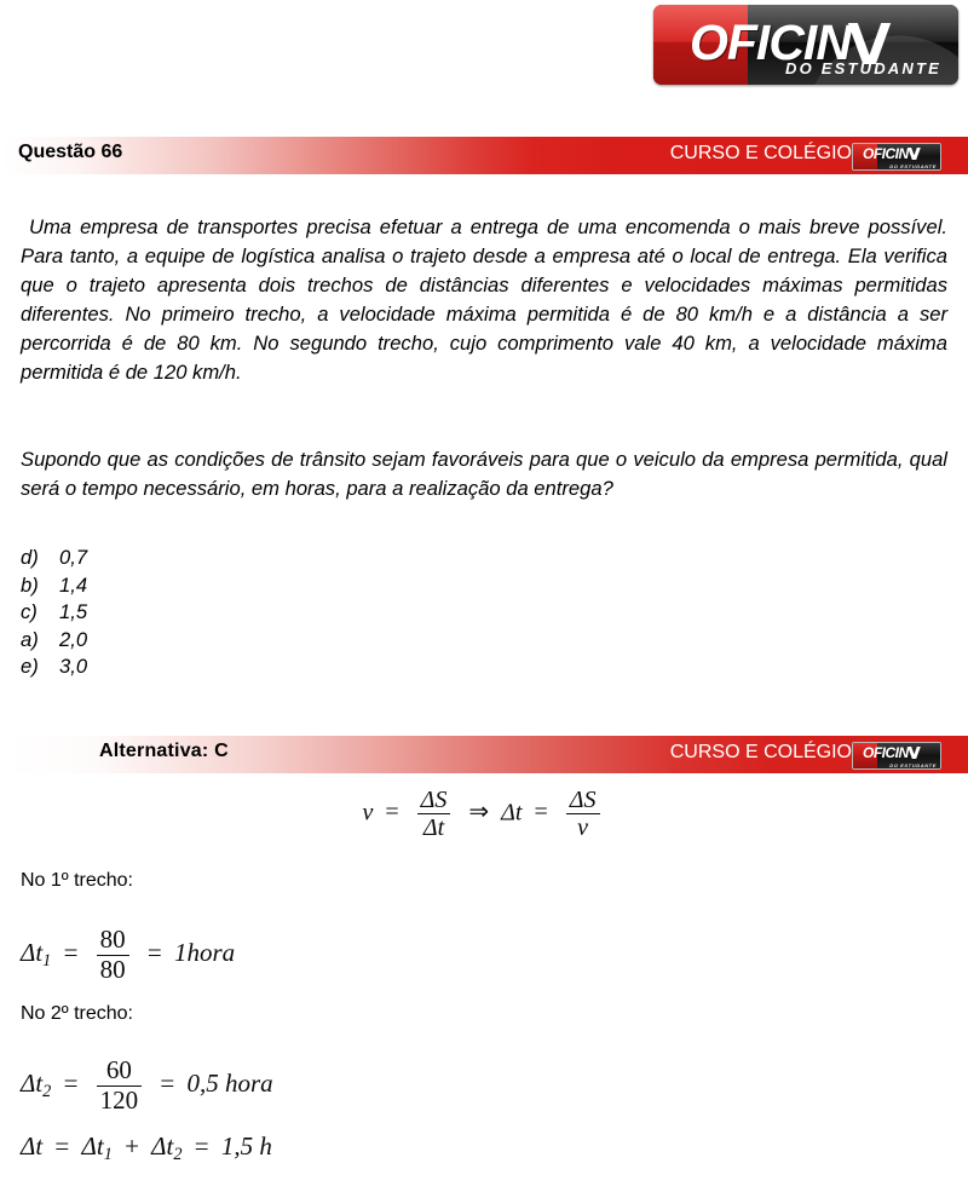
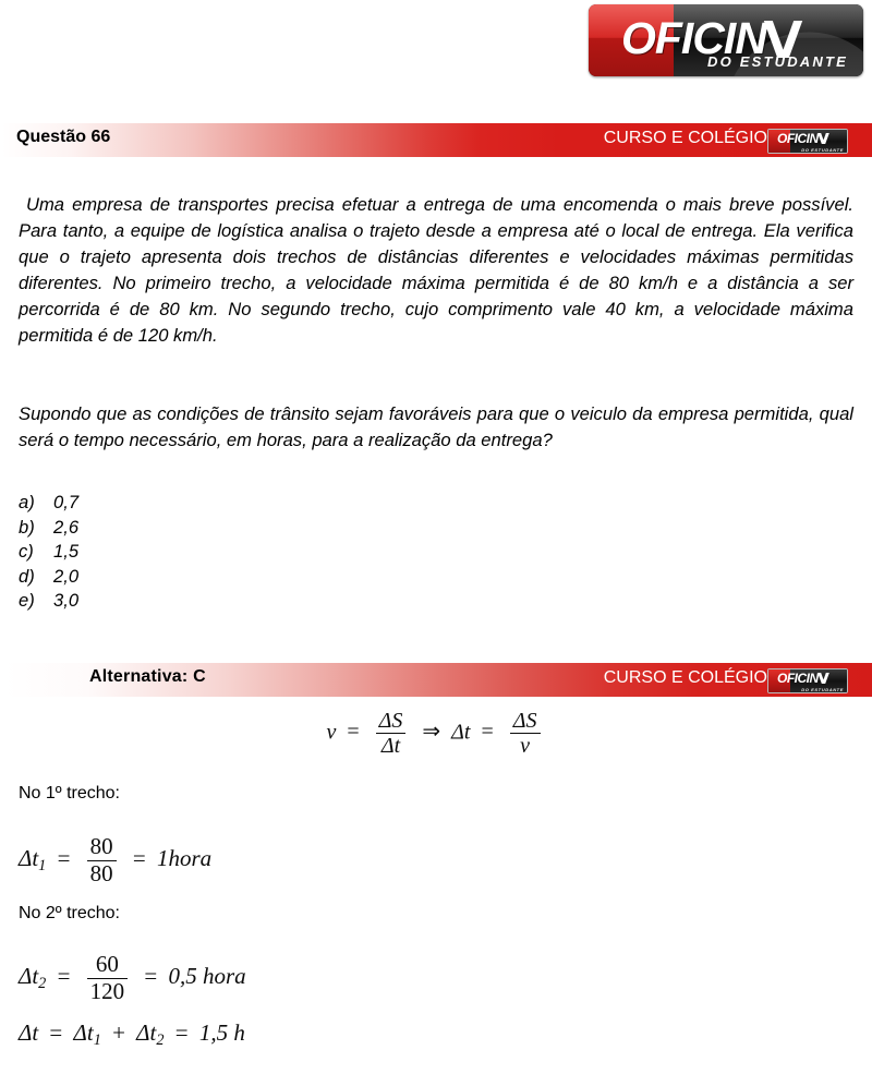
  OFICIN
  DO ESTUDANTE
  Questão 66
  CURSO E COLÉGIO
  OFICIN
  Uma empresa de transportes precisa efetuar a entrega de uma encomenda o mais breve possível. Para tanto, a equipe de logística analisa o trajeto desde a empresa até o local de entrega. Ela verifica que o trajeto apresenta dois trechos de distâncias diferentes e velocidades máximas permitidas diferentes. No primeiro trecho, a velocidade máxima permitida é de 80 km/h e a distância a ser percorrida é de 80 km. No segundo trecho, cujo comprimento vale 40 km, a velocidade máxima permitida é de 120 km/h.
  Supondo que as condições de trânsito sejam favoráveis para que o veiculo da empresa permitida, qual será o tempo necessário, em horas, para a realização da entrega?
- d) 0,7
+ a) 0,7
- b) 1,4
+ b) 2,6
  c) 1,5
- a) 2,0
+ d) 2,0
  e) 3,0
  Alternativa: C
  CURSO E COLÉGIO
  OFICIN
  v =
  ΔS
  Δt
  ⇒ Δt =
  ΔS
  v
  No 1º trecho:
  Δt1 =
  80
  80
  = 1hora
  No 2º trecho:
  Δt2 =
  60
  120
  = 0,5 hora
  Δt = Δt1 + Δt2 = 1,5 h
